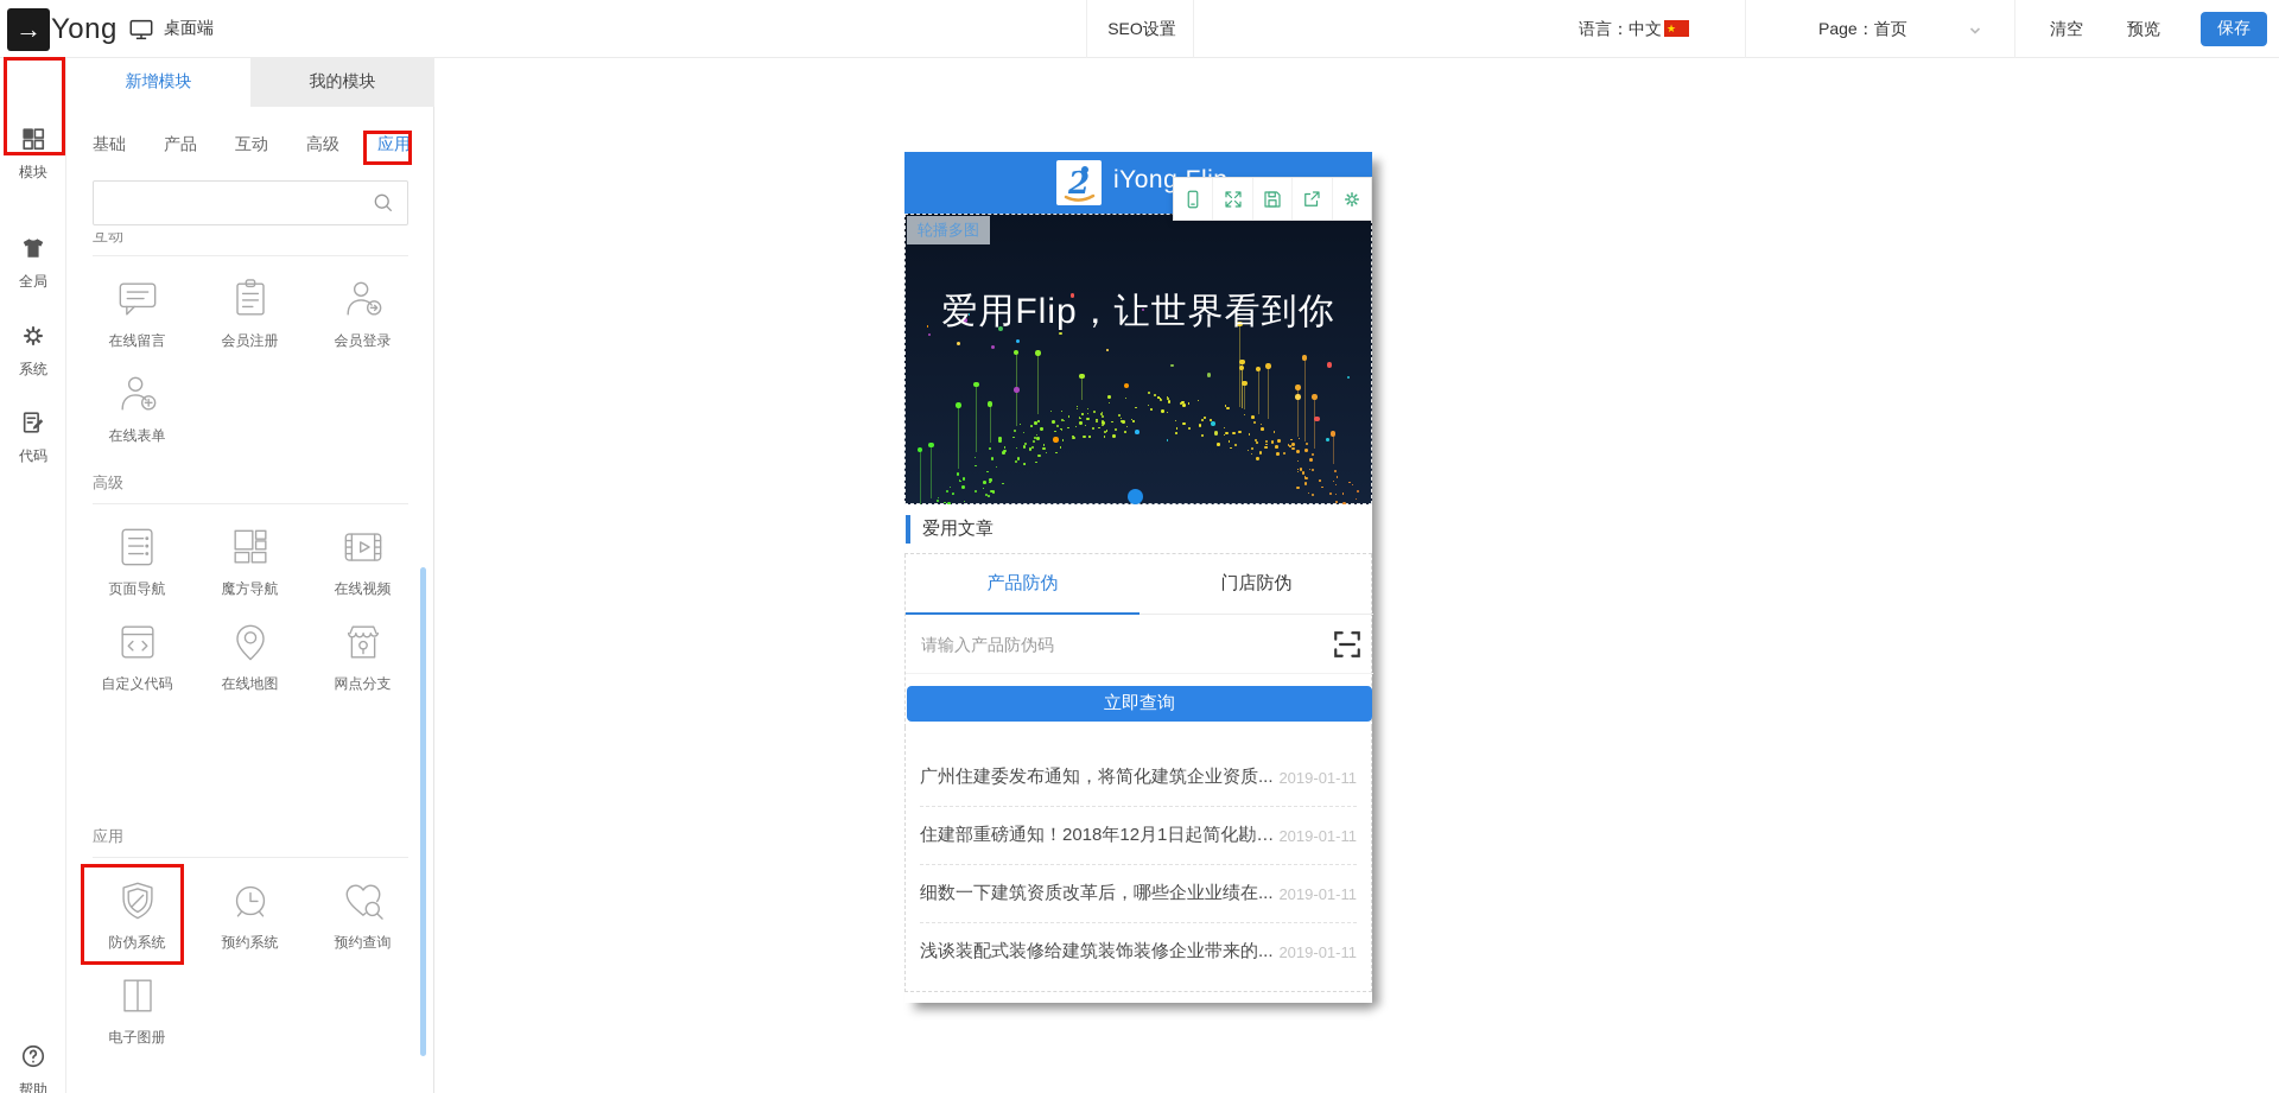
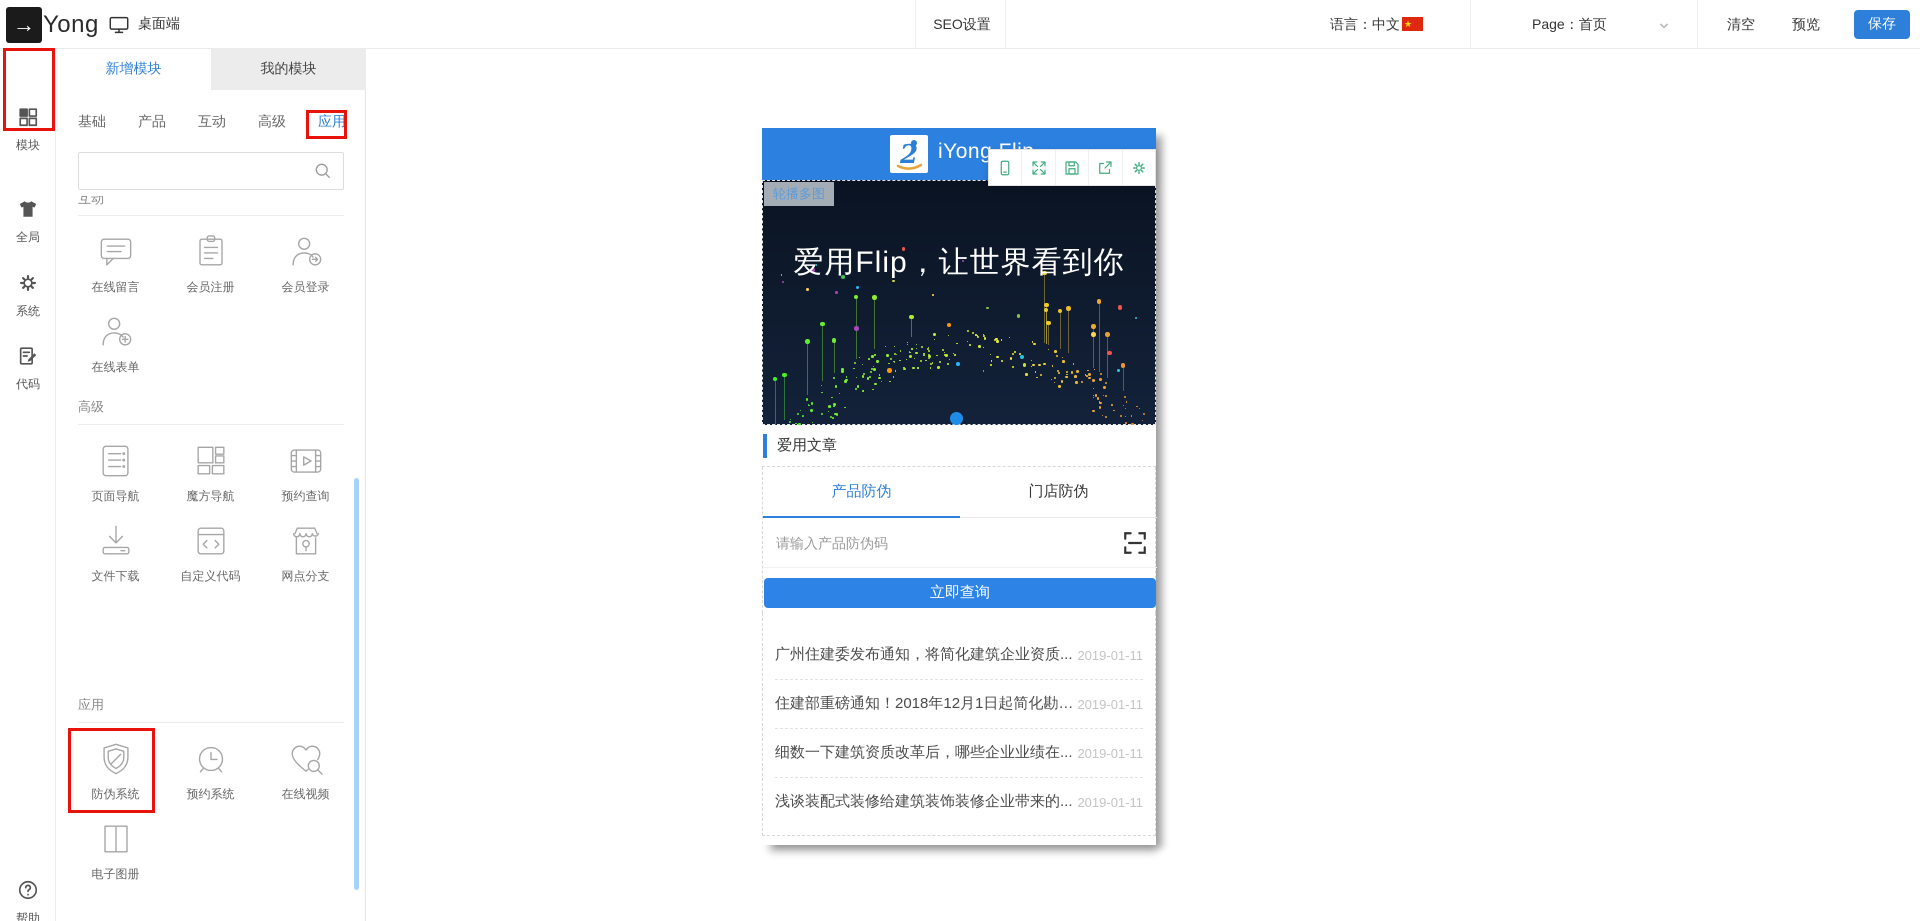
  →
  Yong
  桌面端
  SEO设置
  语言：中文
  ★
  Page：首页
  清空
  预览
  保存
  模块
  全局
  系统
  代码
  帮助
  新增模块
  我的模块
  基础
  产品
  互动
  高级
  应用
  互动
  在线留言
  会员注册
  会员登录
  在线表单
  高级
  页面导航
  魔方导航
- 在线视频
+ 预约查询
+ 文件下载
  自定义代码
- 在线地图
  网点分支
  应用
  防伪系统
  预约系统
- 预约查询
+ 在线视频
  电子图册
  2
  轮播多图
  爱用Flip，让世界看到你
  爱用文章
  产品防伪
  门店防伪
  请输入产品防伪码
  立即查询
  广州住建委发布通知，将简化建筑企业资质...
  2019-01-11
  住建部重磅通知！2018年12月1日起简化勘察
  2019-01-11
  细数一下建筑资质改革后，哪些企业业绩在...
  2019-01-11
  浅谈装配式装修给建筑装饰装修企业带来的...
  2019-01-11
